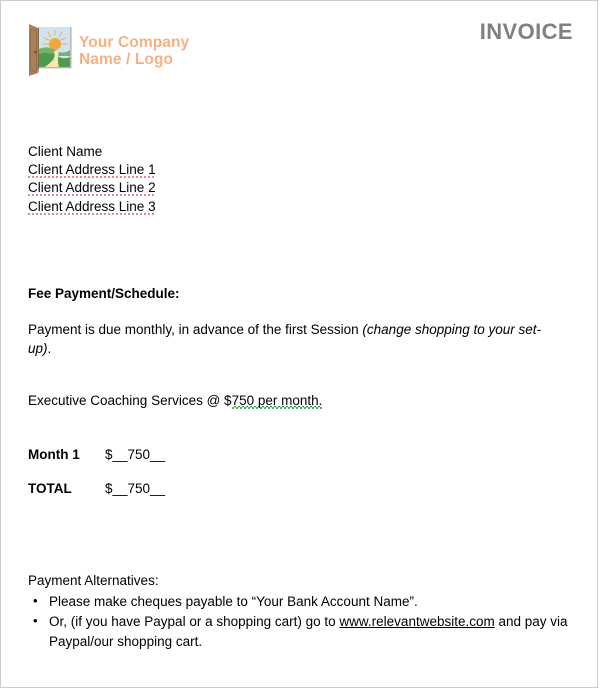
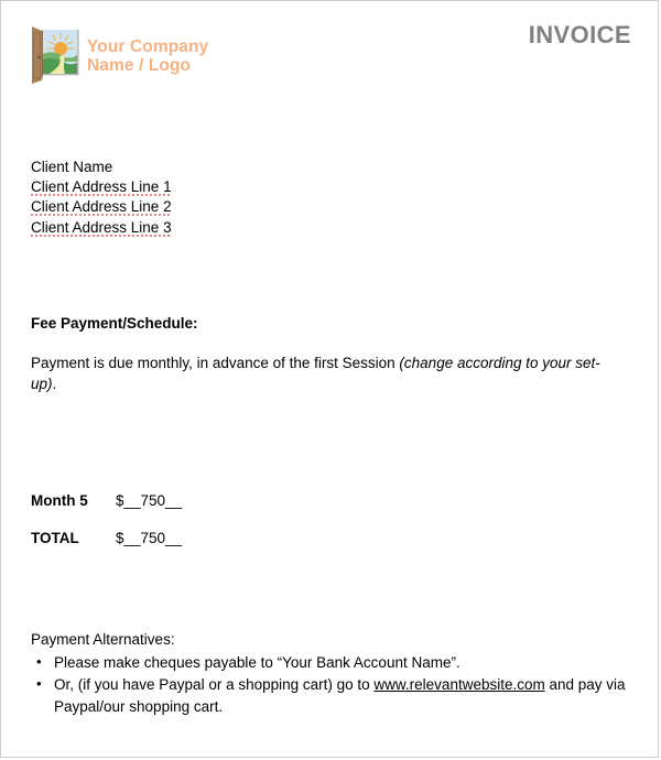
  Your Company
  Name / Logo
  INVOICE
  Client Name
  Client Address Line 1
  Client Address Line 2
  Client Address Line 3
  Fee Payment/Schedule:
- Payment is due monthly, in advance of the first Session (change shopping to your set-up).
+ Payment is due monthly, in advance of the first Session (change according to your set-up).
- Executive Coaching Services @ $750 per month.
- Month 1
+ Month 5
  $__750__
  TOTAL
  $__750__
  Payment Alternatives:
  Please make cheques payable to “Your Bank Account Name”.
  Or, (if you have Paypal or a shopping cart) go to www.relevantwebsite.com and pay via Paypal/our shopping cart.
